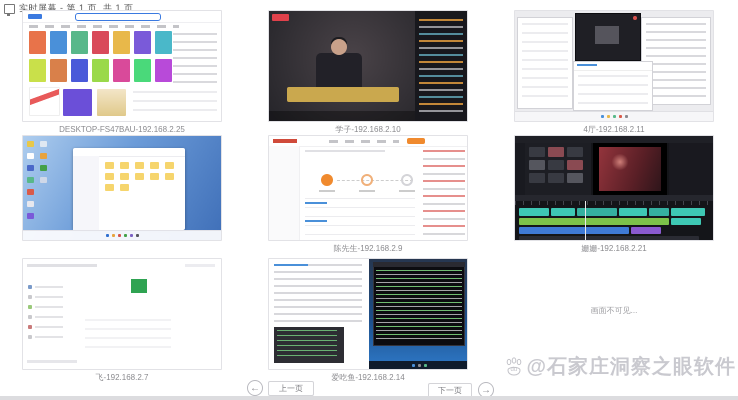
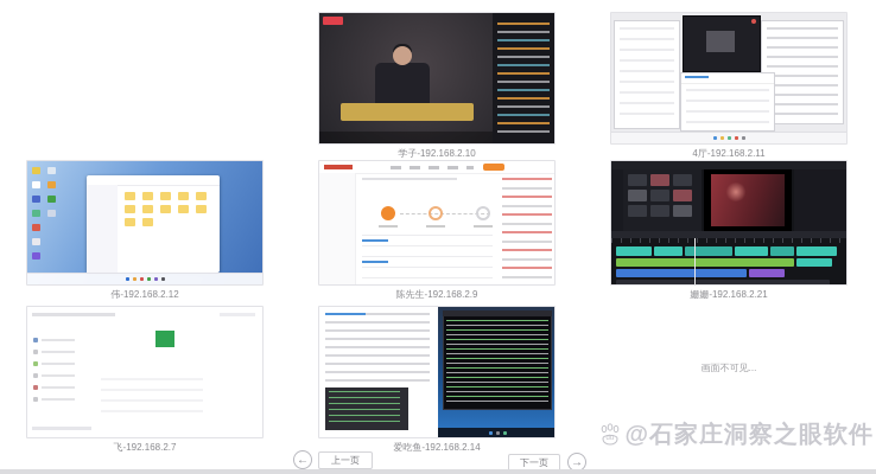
- 实时屏幕 - 第 1 页, 共 1 页
- DESKTOP-FS47BAU-192.168.2.25
  学子-192.168.2.10
  4厅-192.168.2.11
+ 伟-192.168.2.12
  陈先生-192.168.2.9
  姗姗-192.168.2.21
  飞-192.168.2.7
  爱吃鱼-192.168.2.14
  画面不可见...
  ←
  上一页
  下一页
  →
  @石家庄洞察之眼软件
